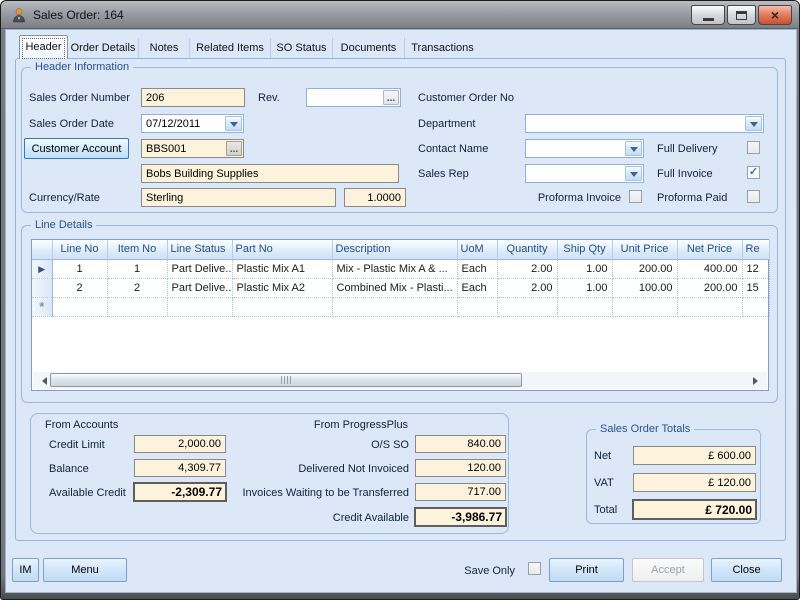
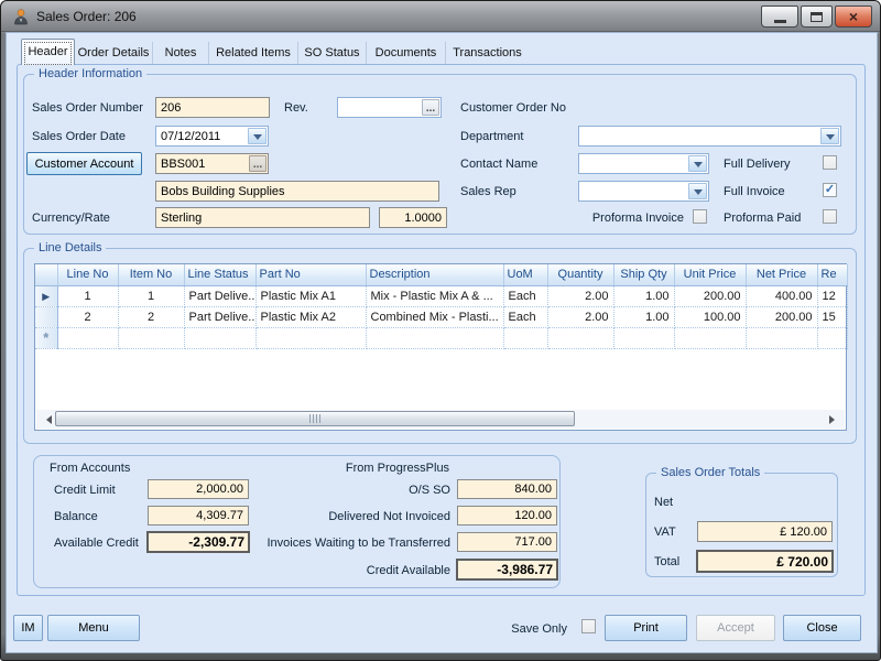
- Sales Order: 164
+ Sales Order: 206
  ×
  Header
  Order Details
  Notes
  Related Items
  SO Status
  Documents
  Transactions
  Header Information
  Sales Order Number
  206
  Rev.
  ...
  Customer Order No
  Sales Order Date
  07/12/2011
  Department
  Customer Account
  BBS001
  ...
  Contact Name
  Full Delivery
  Bobs Building Supplies
  Sales Rep
  Full Invoice
  ✓
  Currency/Rate
  Sterling
  1.0000
  Proforma Invoice
  Proforma Paid
  Line Details
  	Line No	Item No	Line Status	Part No	Description	UoM	Quantity	Ship Qty	Unit Price	Net Price	Re
  ▶	1	1	Part Delive..	Plastic Mix A1	Mix - Plastic Mix A & ...	Each	2.00	1.00	200.00	400.00	12
  	2	2	Part Delive..	Plastic Mix A2	Combined Mix - Plasti...	Each	2.00	1.00	100.00	200.00	15
  *
  From Accounts
  Credit Limit
  2,000.00
  Balance
  4,309.77
  Available Credit
  -2,309.77
  From ProgressPlus
  O/S SO
  840.00
  Delivered Not Invoiced
  120.00
  Invoices Waiting to be Transferred
  717.00
  Credit Available
  -3,986.77
  Sales Order Totals
  Net
- £ 600.00
  VAT
  £ 120.00
  Total
  £ 720.00
  IM
  Menu
  Save Only
  Print
  Accept
  Close
